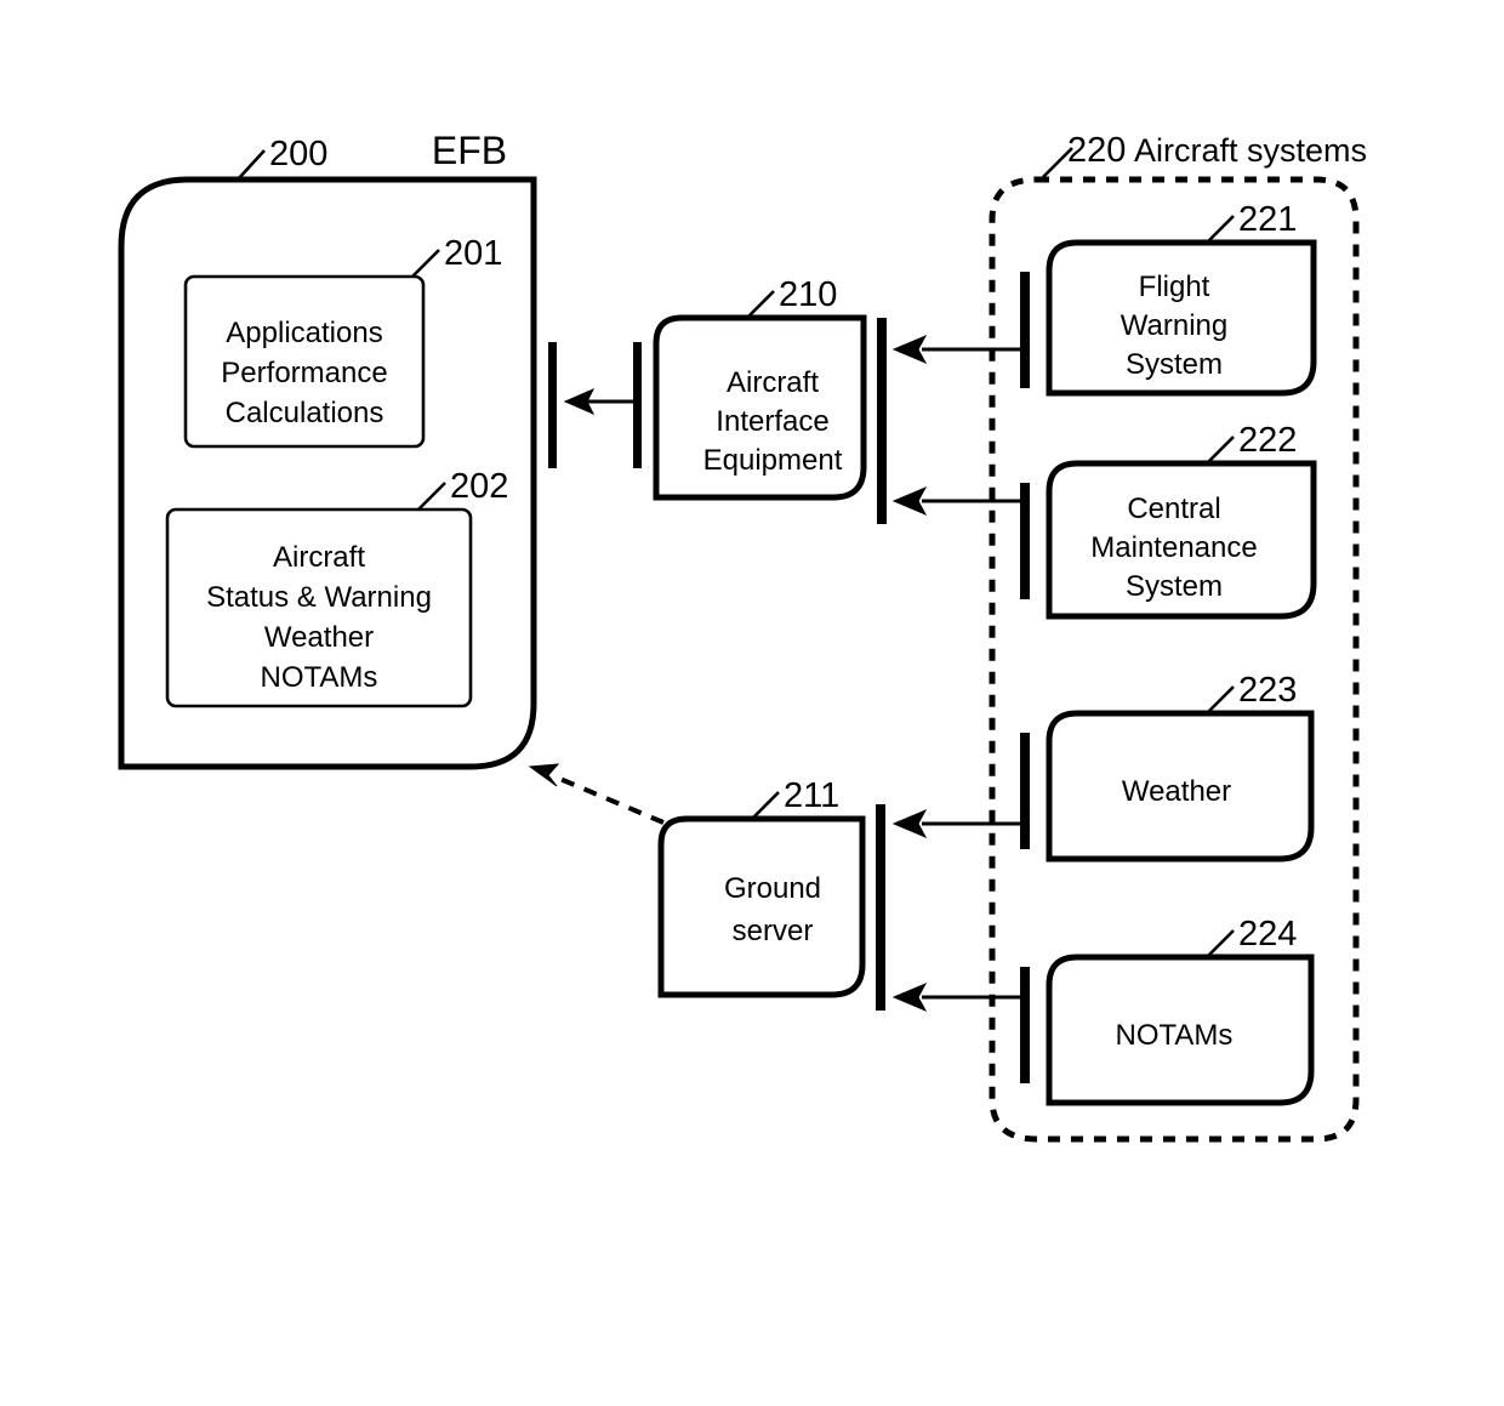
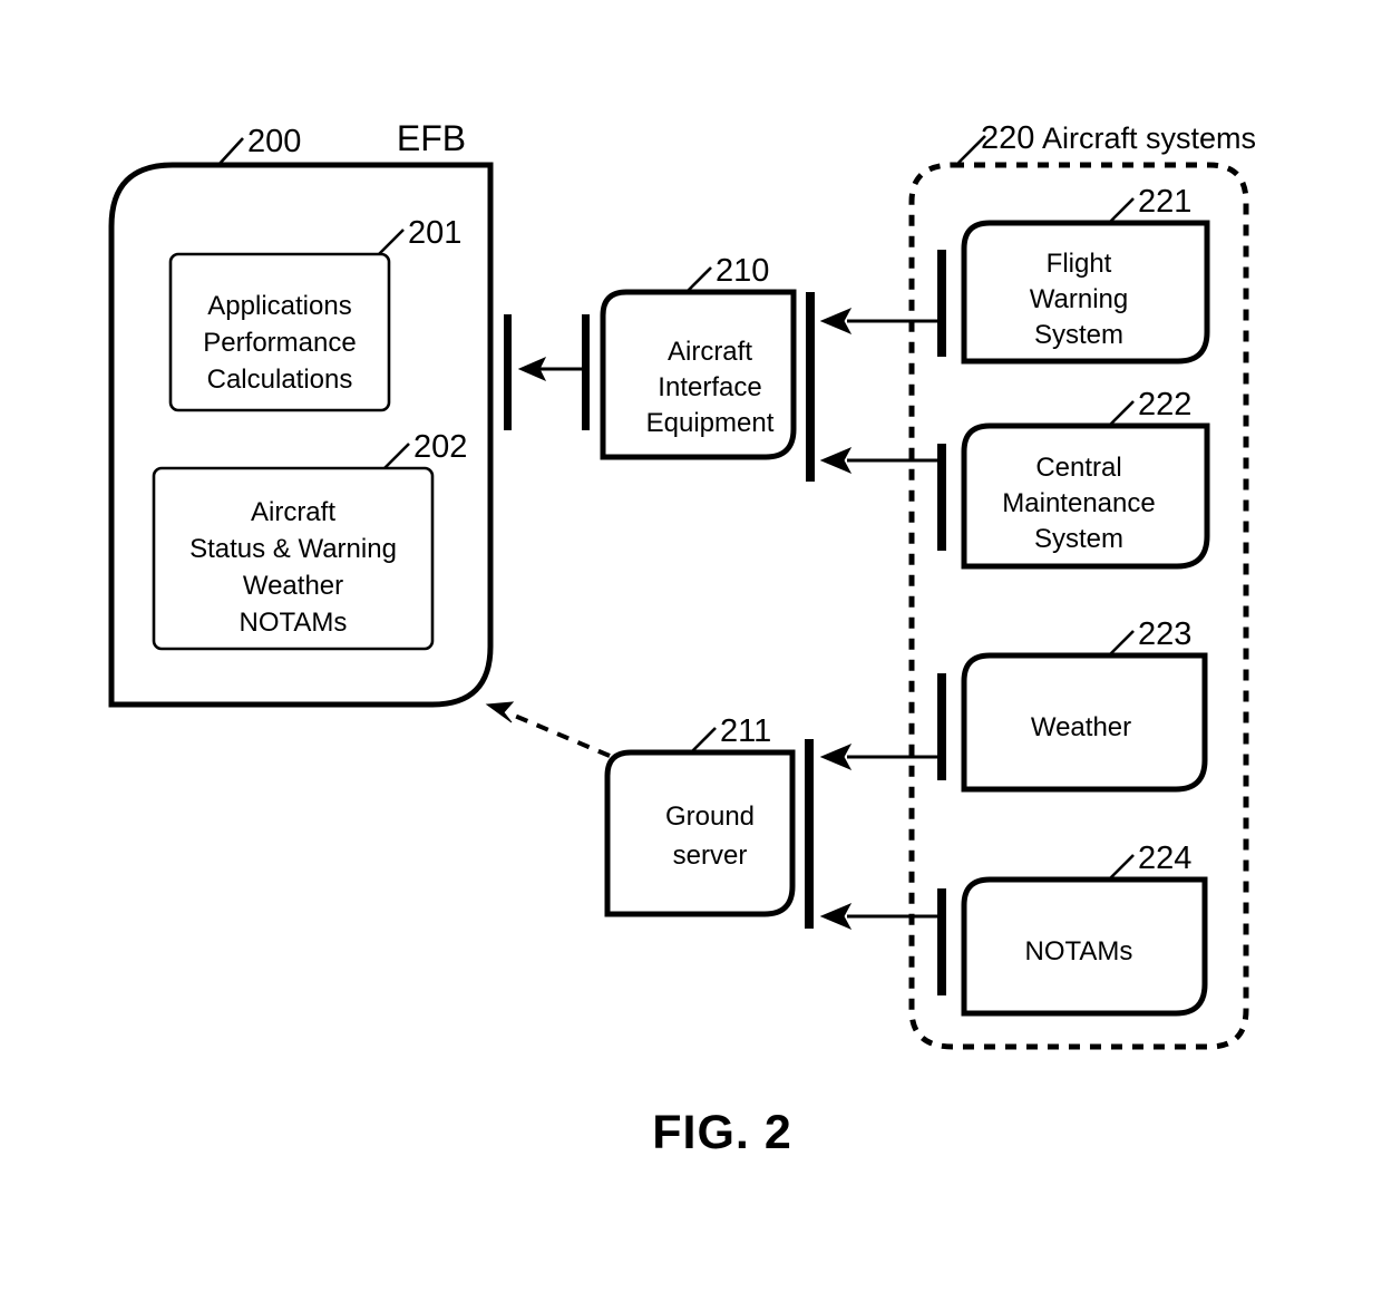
  EFB
  200
  201
  Applications
  Performance
  Calculations
  202
  Aircraft
  Status & Warning
  Weather
  NOTAMs
  210
  Aircraft
  Interface
  Equipment
  211
  Ground
  server
  220
  Aircraft systems
  221
  Flight
  Warning
  System
  222
  Central
  Maintenance
  System
  223
  Weather
  224
  NOTAMs
+ FIG. 2
